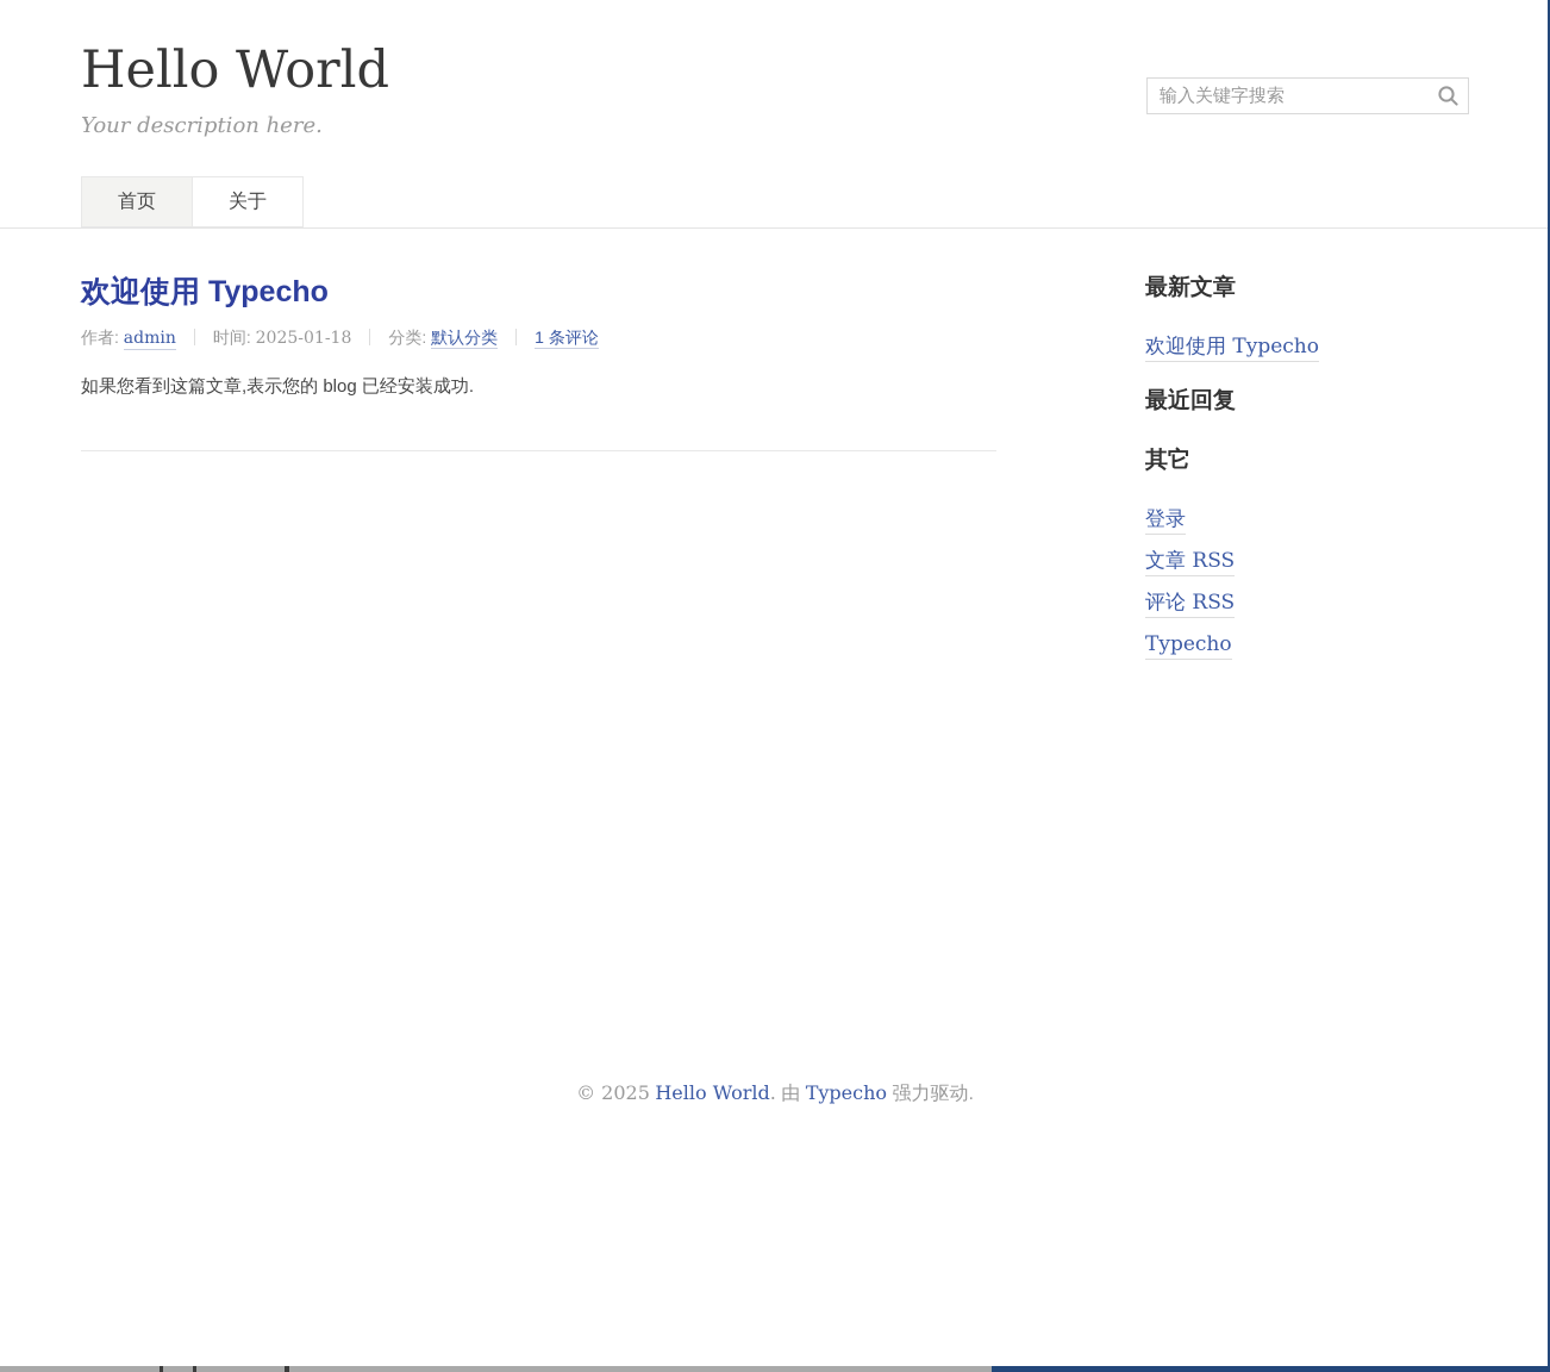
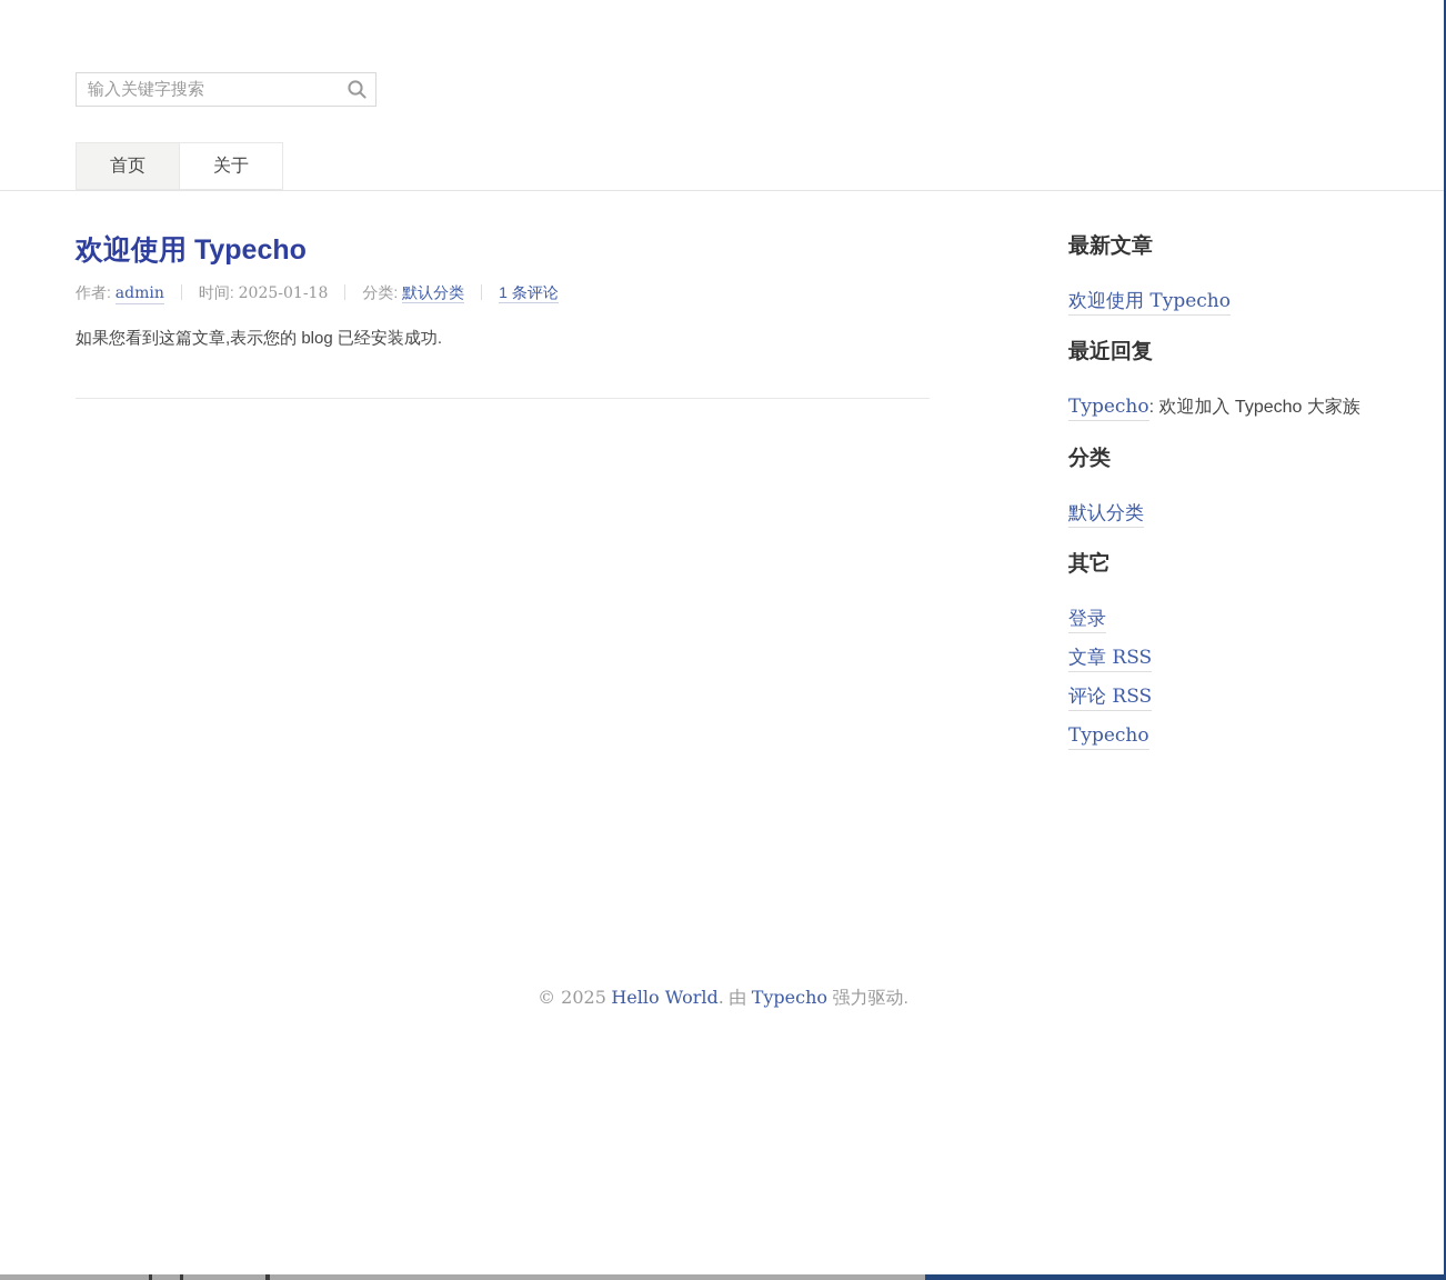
- Hello World
- Your description here.
  输入关键字搜索
  首页 关于
  欢迎使用 Typecho
  作者: admin 时间: 2025-01-18 分类: 默认分类 1 条评论
  如果您看到这篇文章,表示您的 blog 已经安装成功.
  最新文章
  欢迎使用 Typecho
  最近回复
+ Typecho: 欢迎加入 Typecho 大家族
+ 分类
+ 默认分类
  其它
  登录
  文章 RSS
  评论 RSS
  Typecho
  © 2025 Hello World. 由 Typecho 强力驱动.
